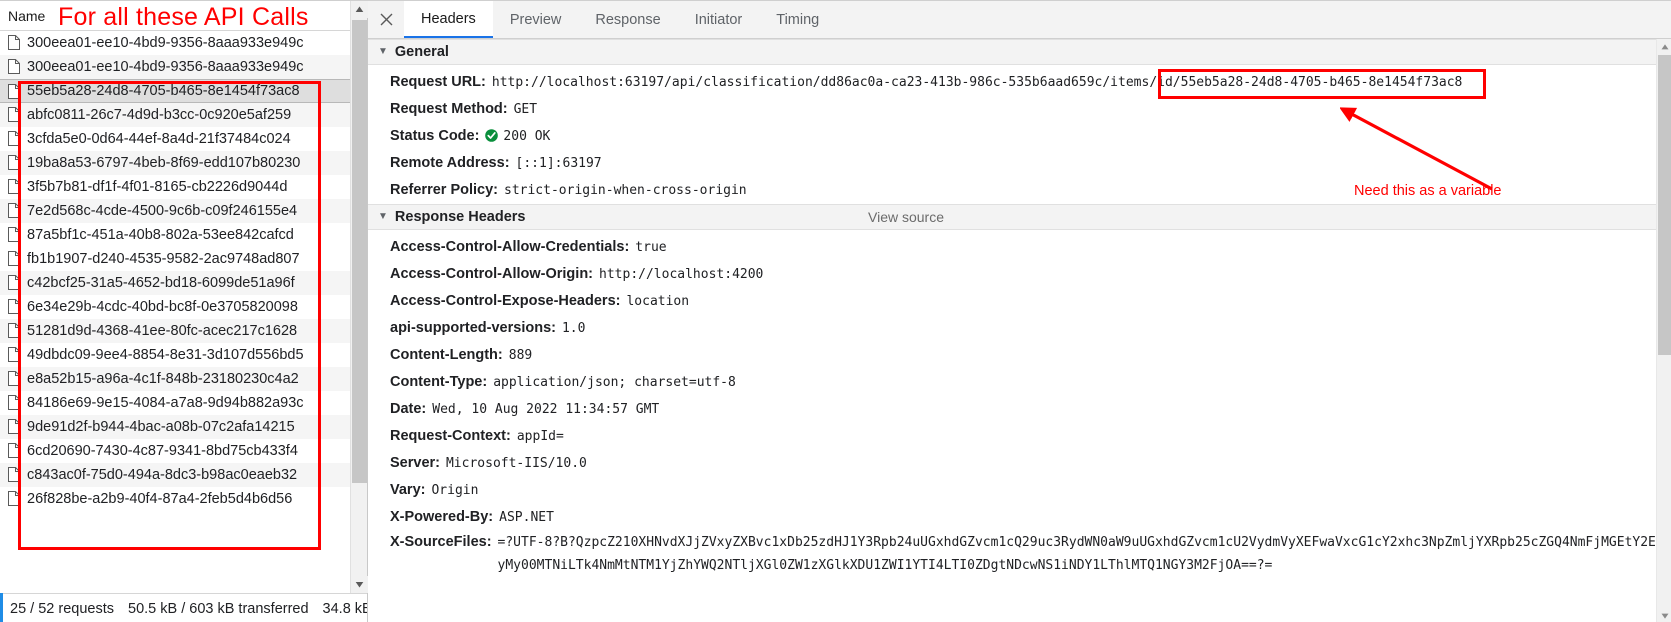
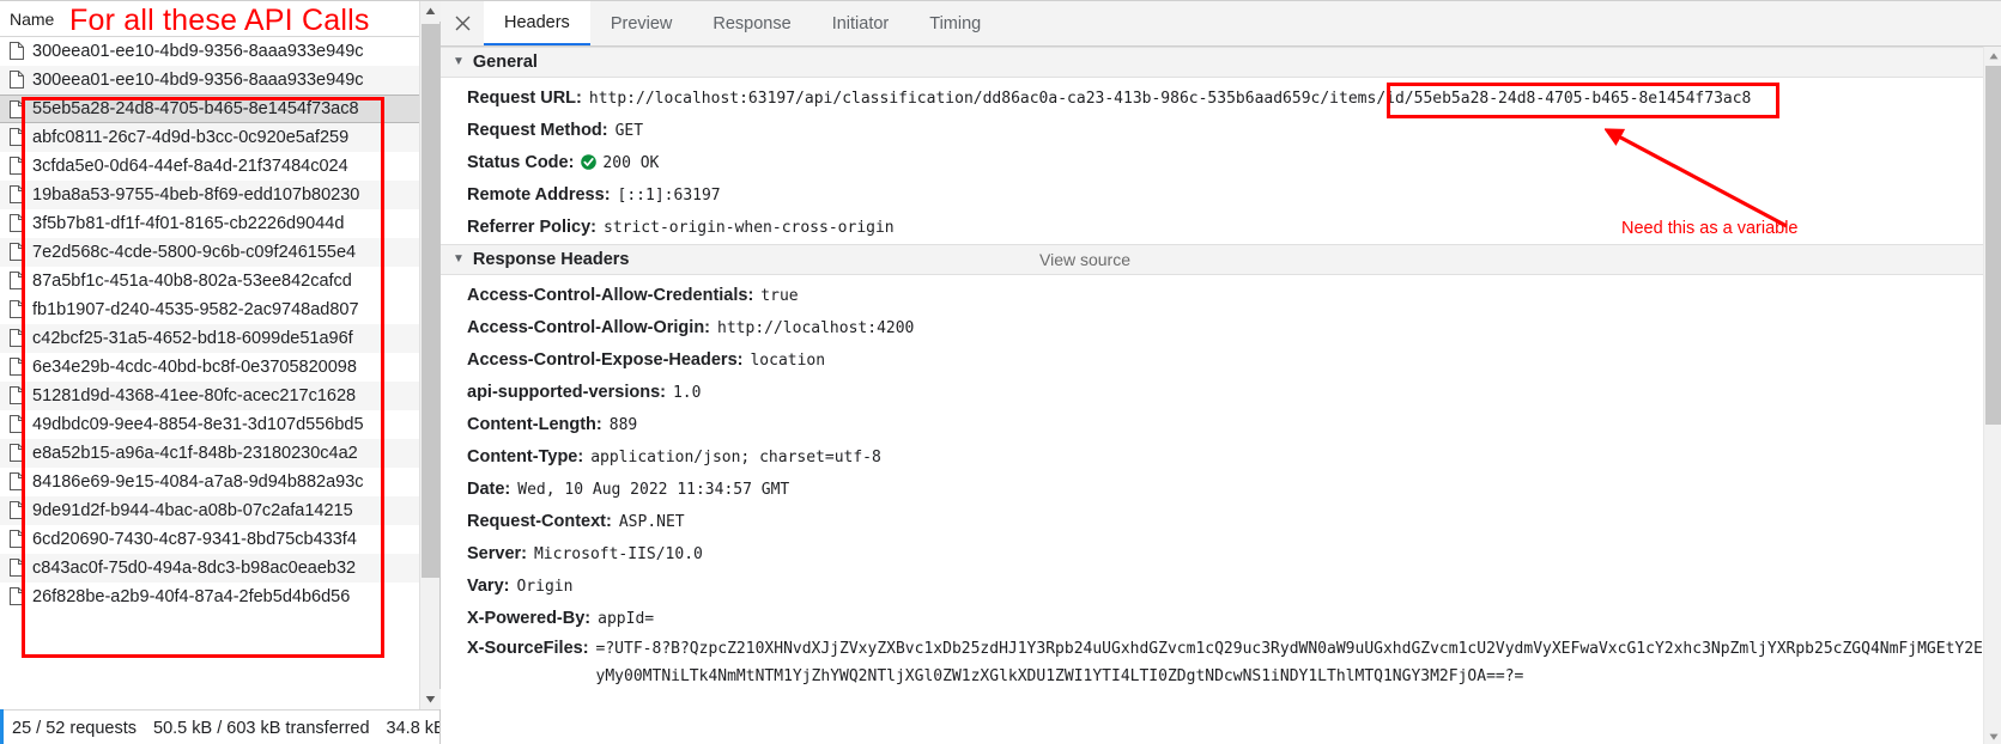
  Name
  300eea01-ee10-4bd9-9356-8aaa933e949c
  300eea01-ee10-4bd9-9356-8aaa933e949c
  55eb5a28-24d8-4705-b465-8e1454f73ac8
  abfc0811-26c7-4d9d-b3cc-0c920e5af259
  3cfda5e0-0d64-44ef-8a4d-21f37484c024
- 19ba8a53-6797-4beb-8f69-edd107b80230
+ 19ba8a53-9755-4beb-8f69-edd107b80230
  3f5b7b81-df1f-4f01-8165-cb2226d9044d
- 7e2d568c-4cde-4500-9c6b-c09f246155e4
+ 7e2d568c-4cde-5800-9c6b-c09f246155e4
  87a5bf1c-451a-40b8-802a-53ee842cafcd
  fb1b1907-d240-4535-9582-2ac9748ad807
  c42bcf25-31a5-4652-bd18-6099de51a96f
  6e34e29b-4cdc-40bd-bc8f-0e3705820098
  51281d9d-4368-41ee-80fc-acec217c1628
  49dbdc09-9ee4-8854-8e31-3d107d556bd5
  e8a52b15-a96a-4c1f-848b-23180230c4a2
  84186e69-9e15-4084-a7a8-9d94b882a93c
  9de91d2f-b944-4bac-a08b-07c2afa14215
  6cd20690-7430-4c87-9341-8bd75cb433f4
  c843ac0f-75d0-494a-8dc3-b98ac0eaeb32
  26f828be-a2b9-40f4-87a4-2feb5d4b6d56
  25 / 52 requests
  50.5 kB / 603 kB transferred
  34.8 kB
  Headers
  Preview
  Response
  Initiator
  Timing
  ▼
  General
  Request URL:
  http://localhost:63197/api/classification/dd86ac0a-ca23-413b-986c-535b6aad659c/items/id/55eb5a28-24d8-4705-b465-8e1454f73ac8
  Request Method:
  GET
  Status Code:
  200 OK
  Remote Address:
  [::1]:63197
  Referrer Policy:
  strict-origin-when-cross-origin
  ▼
  Response Headers
  View source
  Access-Control-Allow-Credentials:
  true
  Access-Control-Allow-Origin:
  http://localhost:4200
  Access-Control-Expose-Headers:
  location
  api-supported-versions:
  1.0
  Content-Length:
  889
  Content-Type:
  application/json; charset=utf-8
  Date:
  Wed, 10 Aug 2022 11:34:57 GMT
  Request-Context:
- appId=
+ ASP.NET
  Server:
  Microsoft-IIS/10.0
  Vary:
  Origin
  X-Powered-By:
- ASP.NET
+ appId=
  X-SourceFiles:
  =?UTF-8?B?QzpcZ210XHNvdXJjZVxyZXBvc1xDb25zdHJ1Y3Rpb24uUGxhdGZvcm1cQ29uc3RydWN0aW9uUGxhdGZvcm1cU2VydmVyXEFwaVxcG1cY2xhc3NpZmljYXRpb25cZGQ4NmFjMGEtY2EyMy00MTNiLTk4NmMtNTM1YjZhYWQ2NTljXGl0ZW1zXGlkXDU1ZWI1YTI4LTI0ZDgtNDcwNS1iNDY1LThlMTQ1NGY3M2FjOA==?=
  For all these API Calls
  Need this as a variable
